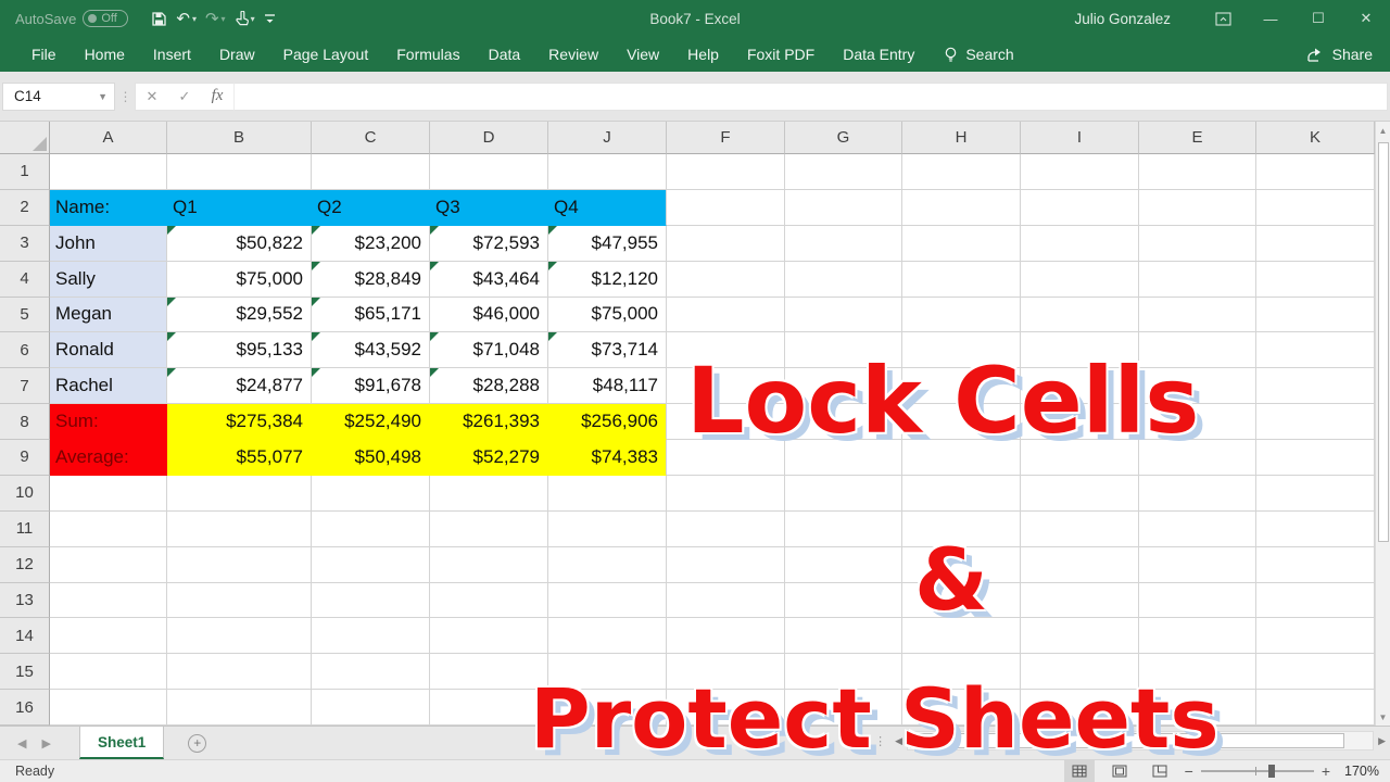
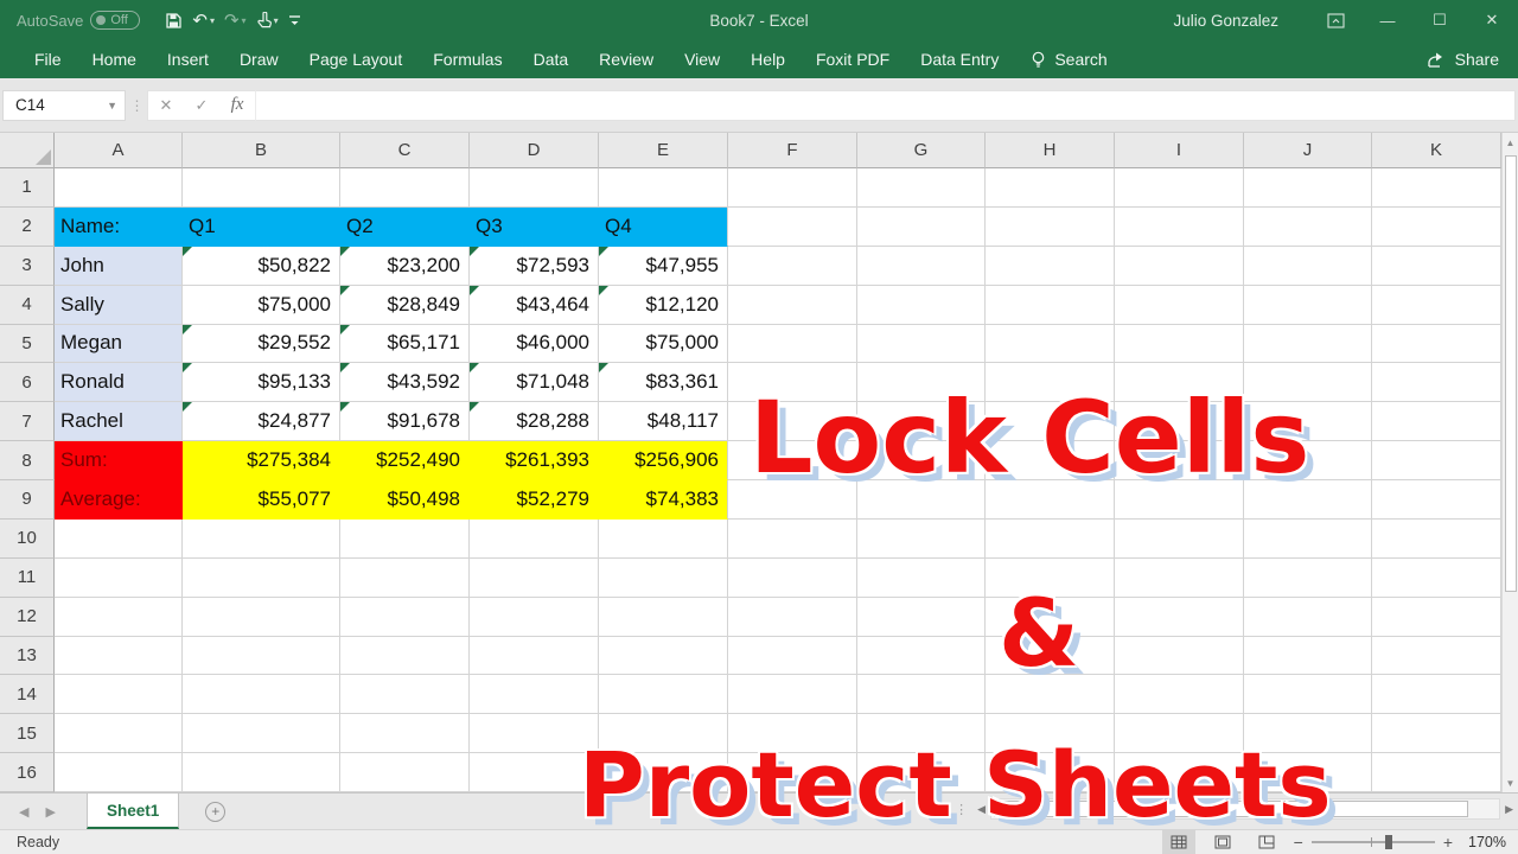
  AutoSave
  Off
  ↶
  ▾
  ↷
  ▾
  ▾
  Book7 - Excel
  Julio Gonzalez
  —
  ☐
  ✕
  File
  Home
  Insert
  Draw
  Page Layout
  Formulas
  Data
  Review
  View
  Help
  Foxit PDF
  Data Entry
  Search
  Share
  C14
  ▼
  ⋮
  ✕
  ✓
  fx
  A
  B
  C
  D
- J
+ E
  F
  G
  H
  I
- E
+ J
  K
  1
  2
  Name:
  Q1
  Q2
  Q3
  Q4
  3
  John
  $50,822
  $23,200
  $72,593
  $47,955
  4
  Sally
  $75,000
  $28,849
  $43,464
  $12,120
  5
  Megan
  $29,552
  $65,171
  $46,000
  $75,000
  6
  Ronald
  $95,133
  $43,592
  $71,048
- $73,714
+ $83,361
  7
  Rachel
  $24,877
  $91,678
  $28,288
  $48,117
  8
  Sum:
  $275,384
  $252,490
  $261,393
  $256,906
  9
  Average:
  $55,077
  $50,498
  $52,279
  $74,383
  10
  11
  12
  13
  14
  15
  16
  ▲
  ▼
  Lock Cells
  &
  Protect Sheets
  ◀
  ▶
  Sheet1
  +
  ⋮
  ◀
  ▶
  Ready
  −
  +
  170%
